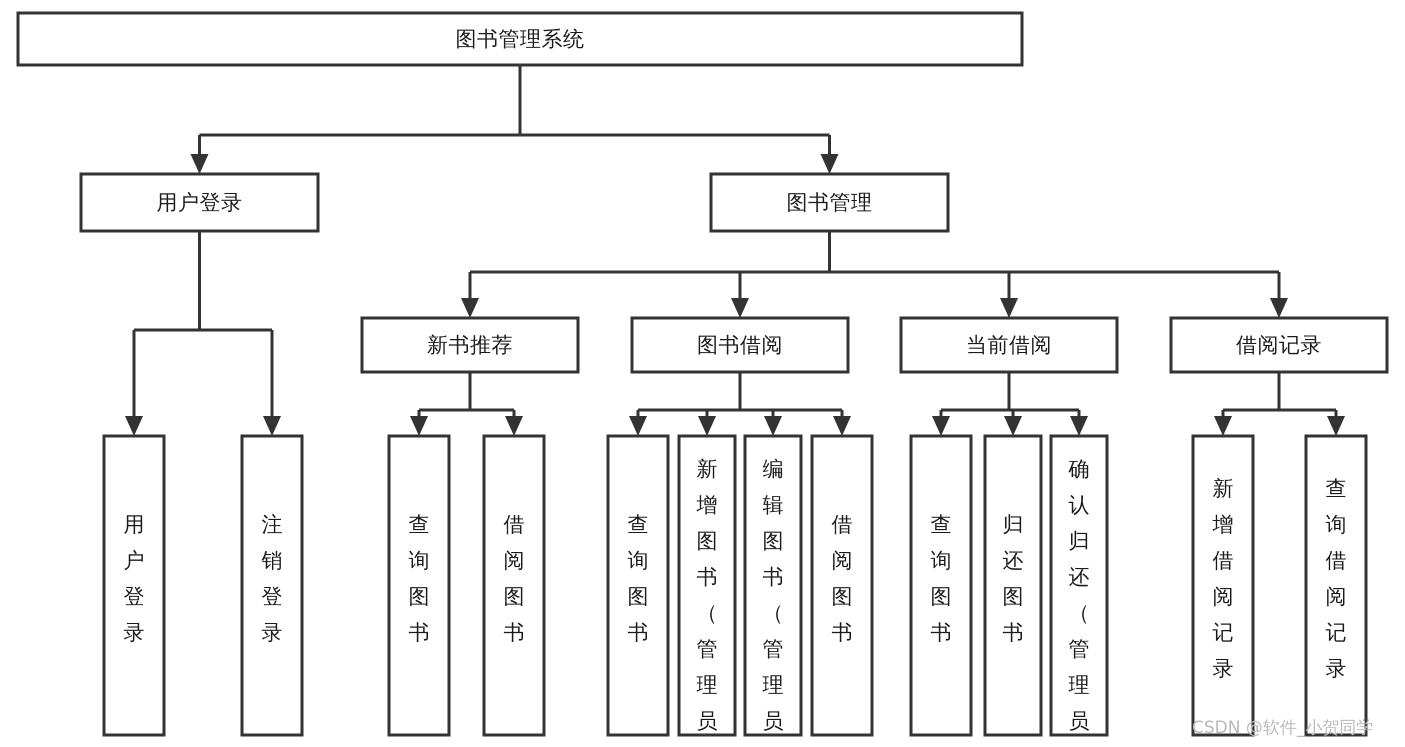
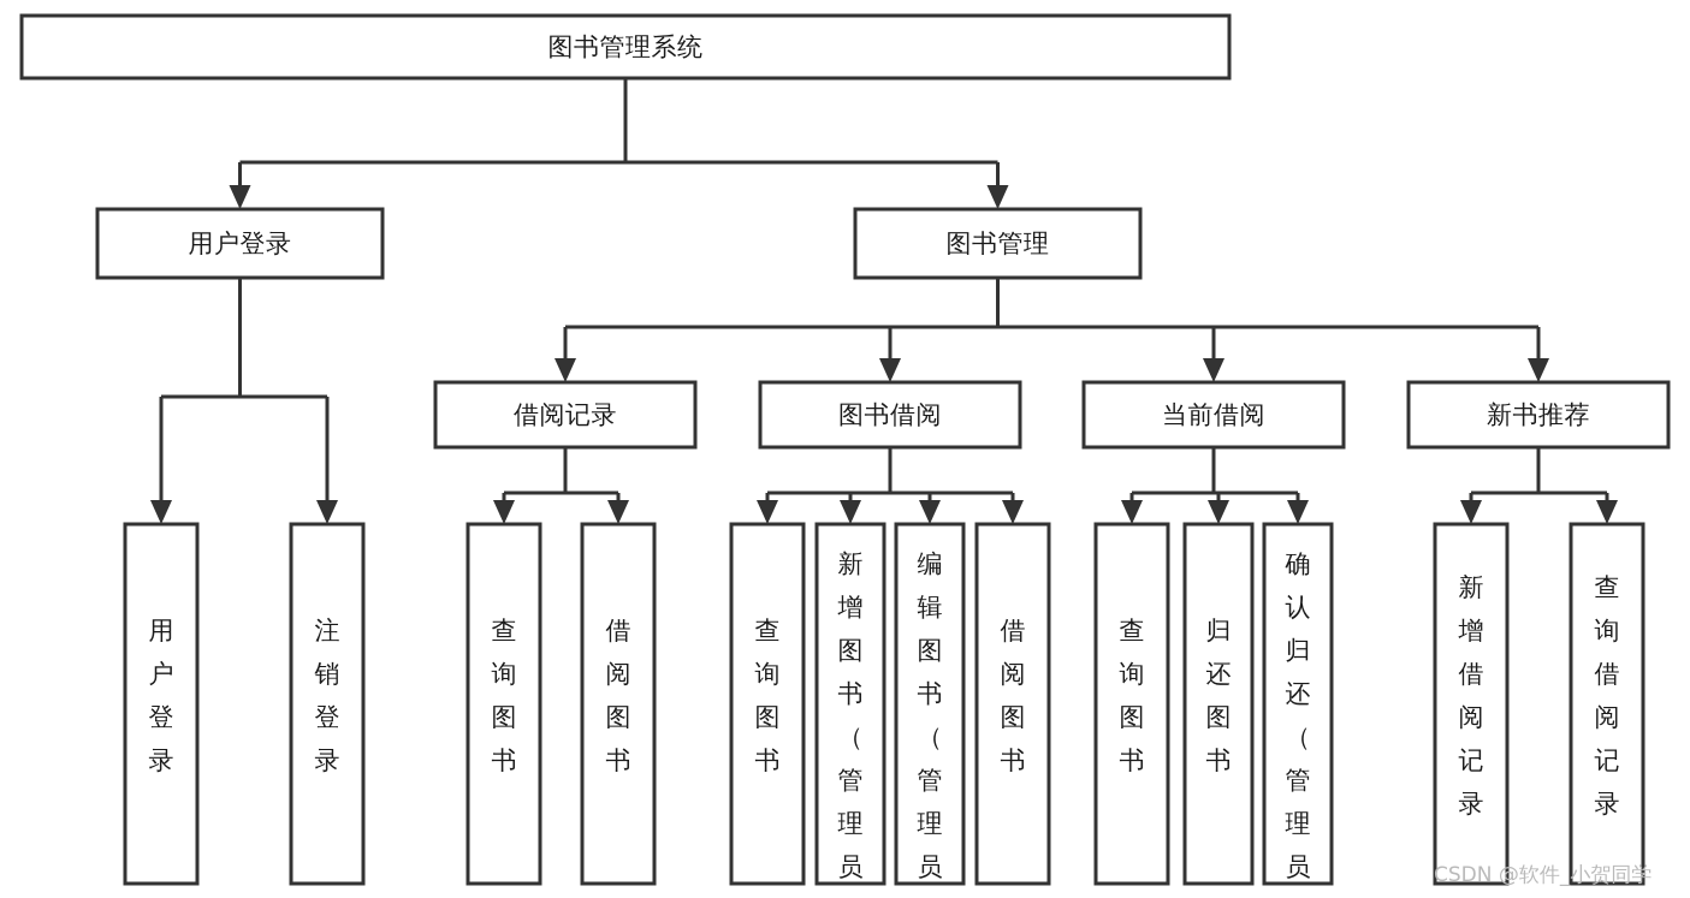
  图书管理系统
  用户登录
  图书管理
- 新书推荐
+ 借阅记录
  图书借阅
  当前借阅
- 借阅记录
+ 新书推荐
  用户登录
  注销登录
  查询图书
  借阅图书
  查询图书
  新增图书（管理员
  编辑图书（管理员
  借阅图书
  查询图书
  归还图书
  确认归还（管理员
  新增借阅记录
  查询借阅记录
  CSDN @软件_小贺同学
